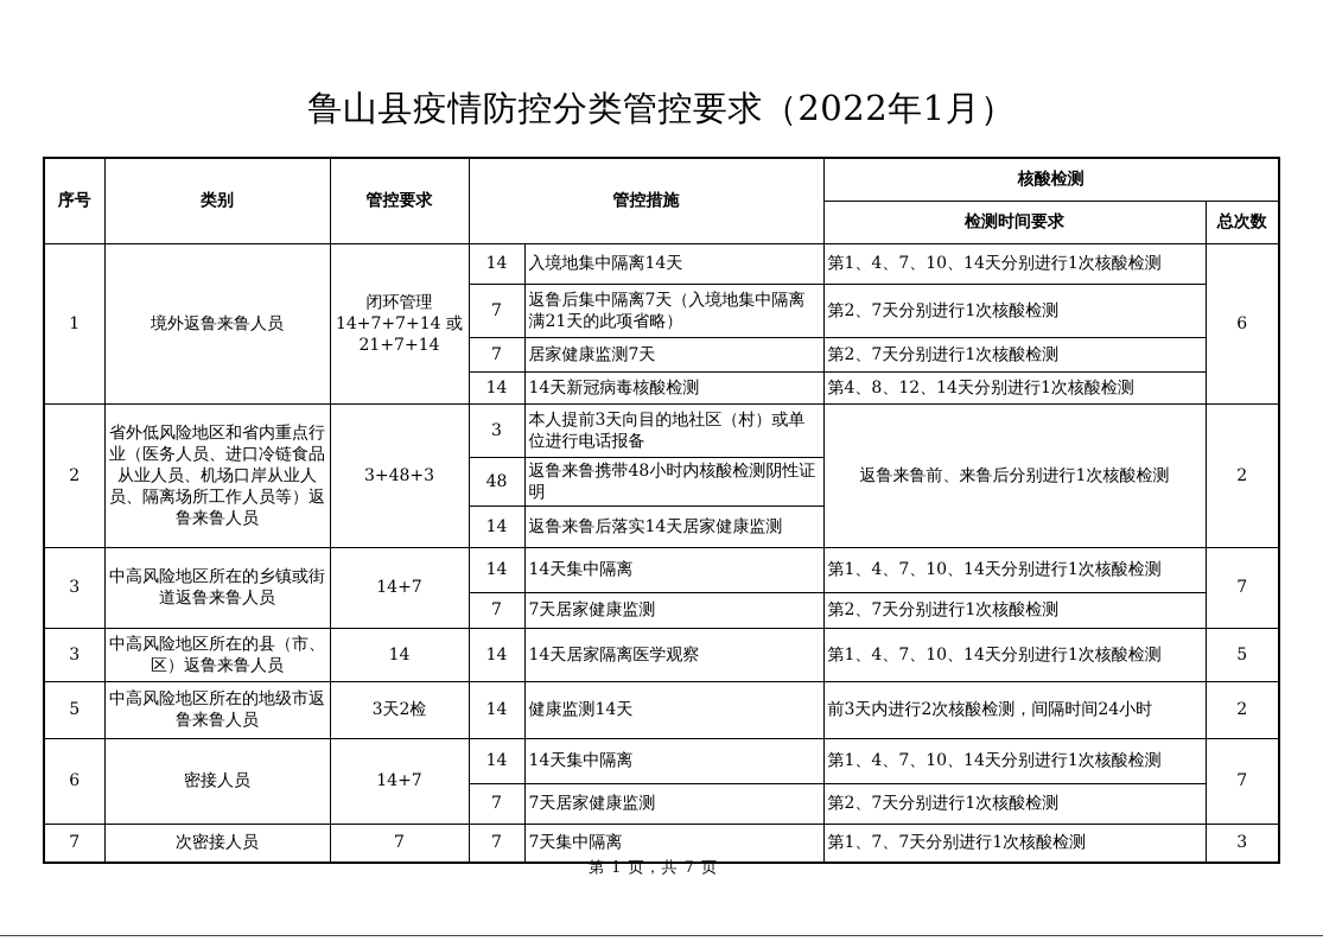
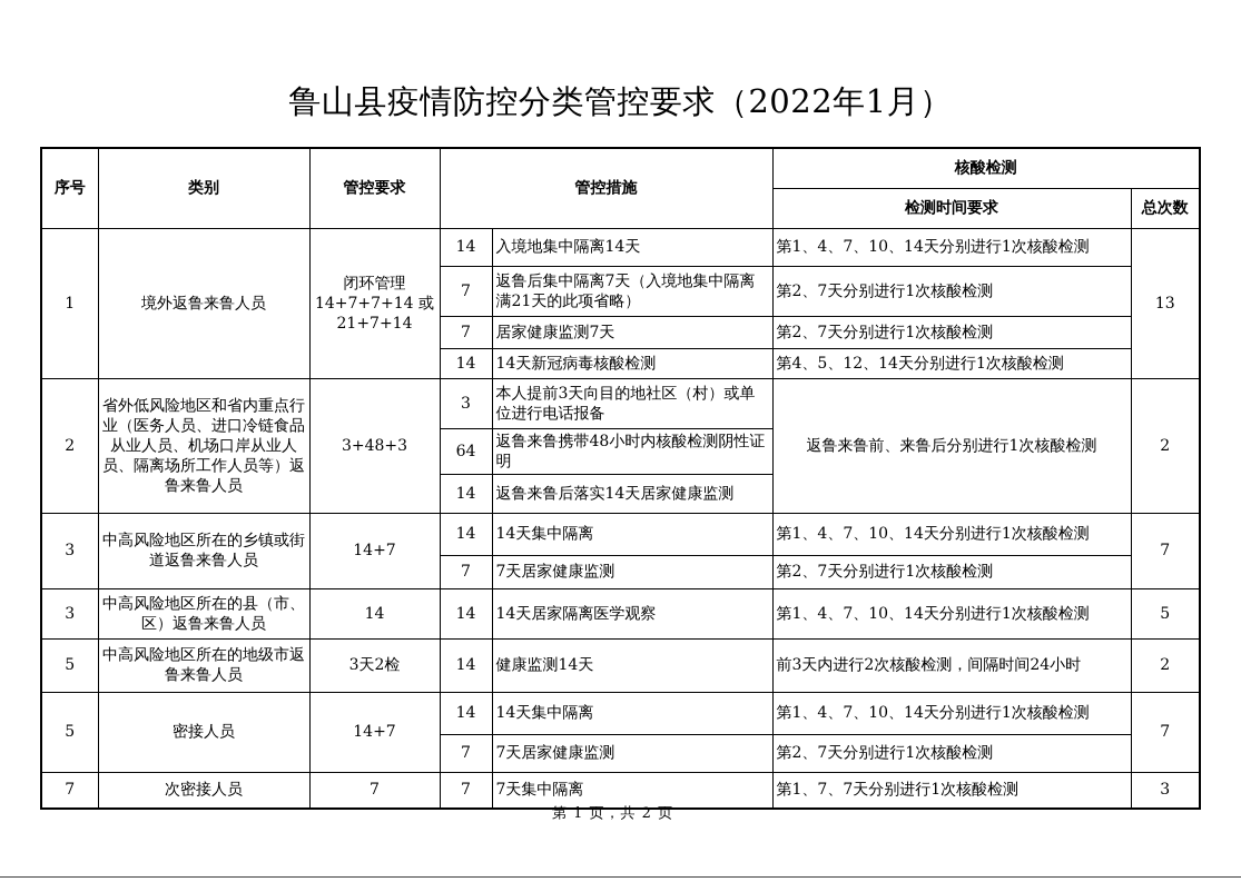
  鲁山县疫情防控分类管控要求（2022年1月）
  序号	类别	管控要求	管控措施	核酸检测
  检测时间要求	总次数
- 1	境外返鲁来鲁人员	闭环管理 14+7+7+14 或 21+7+14	14	入境地集中隔离14天	第1、4、7、10、14天分别进行1次核酸检测	6
+ 1	境外返鲁来鲁人员	闭环管理 14+7+7+14 或 21+7+14	14	入境地集中隔离14天	第1、4、7、10、14天分别进行1次核酸检测	13
  7	返鲁后集中隔离7天（入境地集中隔离满21天的此项省略）	第2、7天分别进行1次核酸检测
  7	居家健康监测7天	第2、7天分别进行1次核酸检测
- 14	14天新冠病毒核酸检测	第4、8、12、14天分别进行1次核酸检测
+ 14	14天新冠病毒核酸检测	第4、5、12、14天分别进行1次核酸检测
  2	省外低风险地区和省内重点行业（医务人员、进口冷链食品从业人员、机场口岸从业人员、隔离场所工作人员等）返鲁来鲁人员	3+48+3	3	本人提前3天向目的地社区（村）或单位进行电话报备	返鲁来鲁前、来鲁后分别进行1次核酸检测	2
- 48	返鲁来鲁携带48小时内核酸检测阴性证明
+ 64	返鲁来鲁携带48小时内核酸检测阴性证明
  14	返鲁来鲁后落实14天居家健康监测
  3	中高风险地区所在的乡镇或街道返鲁来鲁人员	14+7	14	14天集中隔离	第1、4、7、10、14天分别进行1次核酸检测	7
  7	7天居家健康监测	第2、7天分别进行1次核酸检测
  3	中高风险地区所在的县（市、区）返鲁来鲁人员	14	14	14天居家隔离医学观察	第1、4、7、10、14天分别进行1次核酸检测	5
  5	中高风险地区所在的地级市返鲁来鲁人员	3天2检	14	健康监测14天	前3天内进行2次核酸检测，间隔时间24小时	2
- 6	密接人员	14+7	14	14天集中隔离	第1、4、7、10、14天分别进行1次核酸检测	7
+ 5	密接人员	14+7	14	14天集中隔离	第1、4、7、10、14天分别进行1次核酸检测	7
  7	7天居家健康监测	第2、7天分别进行1次核酸检测
  7	次密接人员	7	7	7天集中隔离	第1、7、7天分别进行1次核酸检测	3
- 第 1 页，共 7 页
+ 第 1 页，共 2 页
